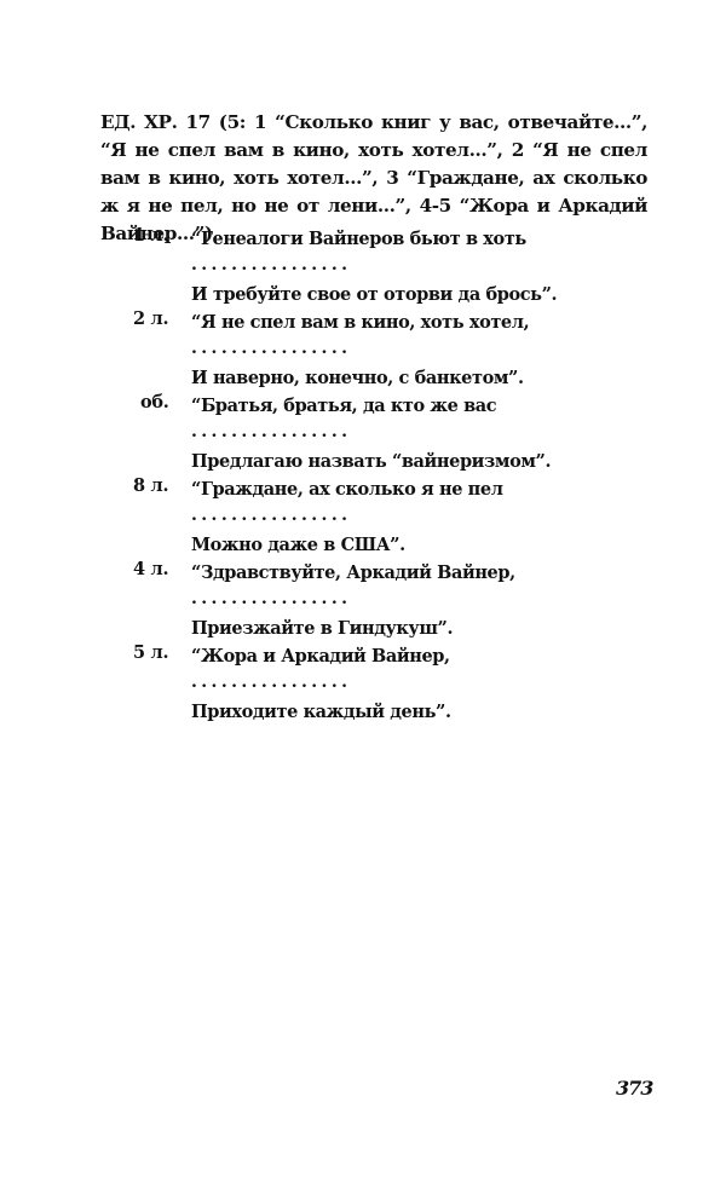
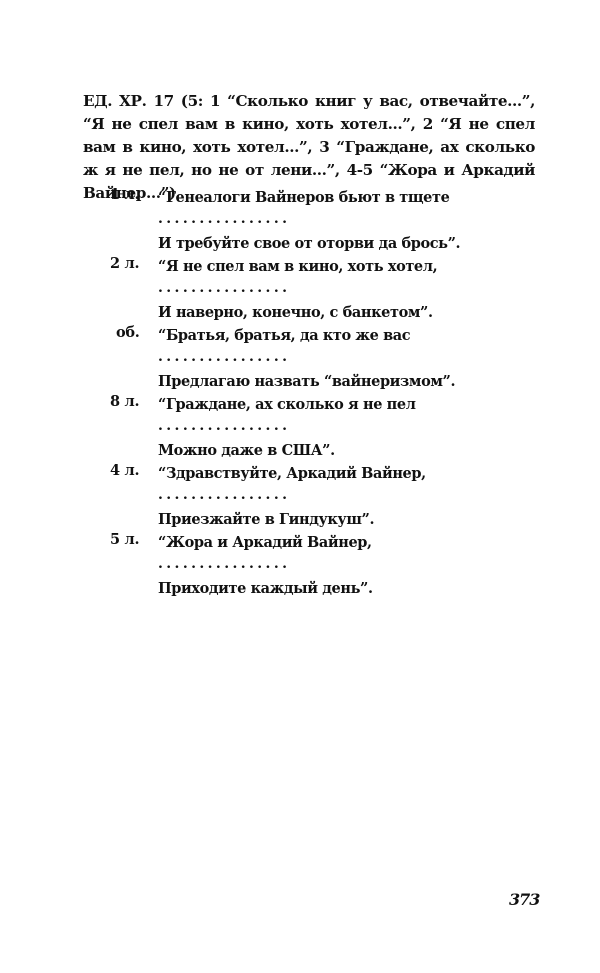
  ЕД. ХР. 17 (5: 1 “Сколько книг у вас, отвечайте...”, “Я не спел вам в кино, хоть хотел...”, 2 “Я не спел вам в кино, хоть хотел...”, 3 “Граждане, ах сколько ж я не пел, но не от лени...”, 4-5 “Жора и Аркадий Вайнер...”)
  1 л.
- “Генеалоги Вайнеров бьют в хоть
+ “Генеалоги Вайнеров бьют в тщете
  ................
  И требуйте свое от оторви да брось”.
  2 л.
  “Я не спел вам в кино, хоть хотел,
  ................
  И наверно, конечно, с банкетом”.
  об.
  “Братья, братья, да кто же вас
  ................
  Предлагаю назвать “вайнеризмом”.
  8 л.
  “Граждане, ах сколько я не пел
  ................
  Можно даже в США”.
  4 л.
  “Здравствуйте, Аркадий Вайнер,
  ................
  Приезжайте в Гиндукуш”.
  5 л.
  “Жора и Аркадий Вайнер,
  ................
  Приходите каждый день”.
  373
